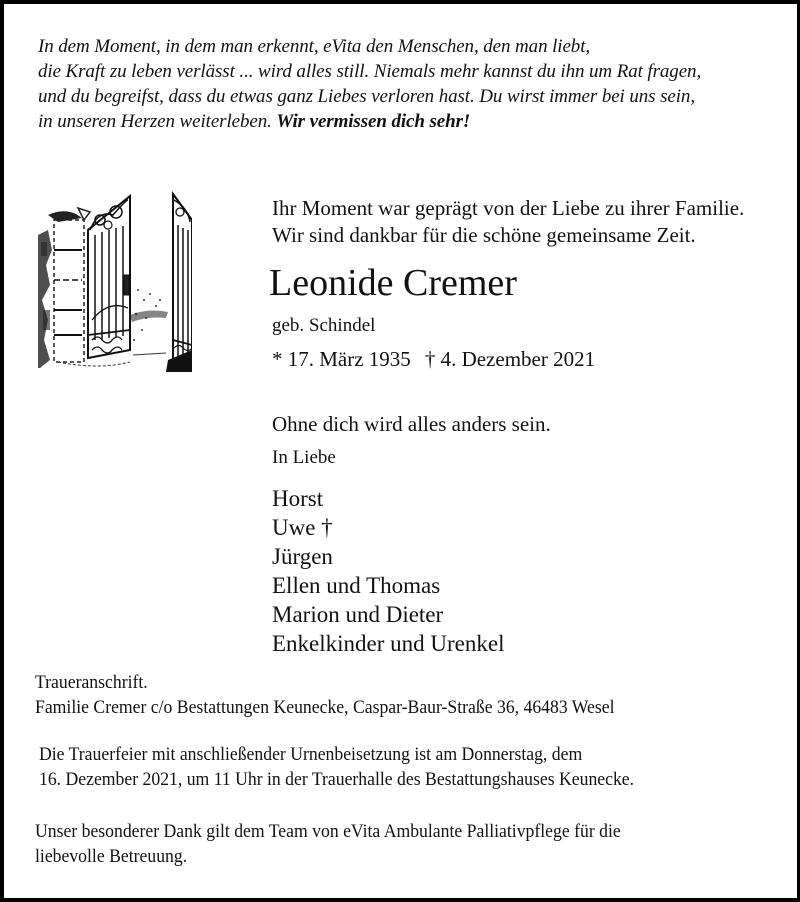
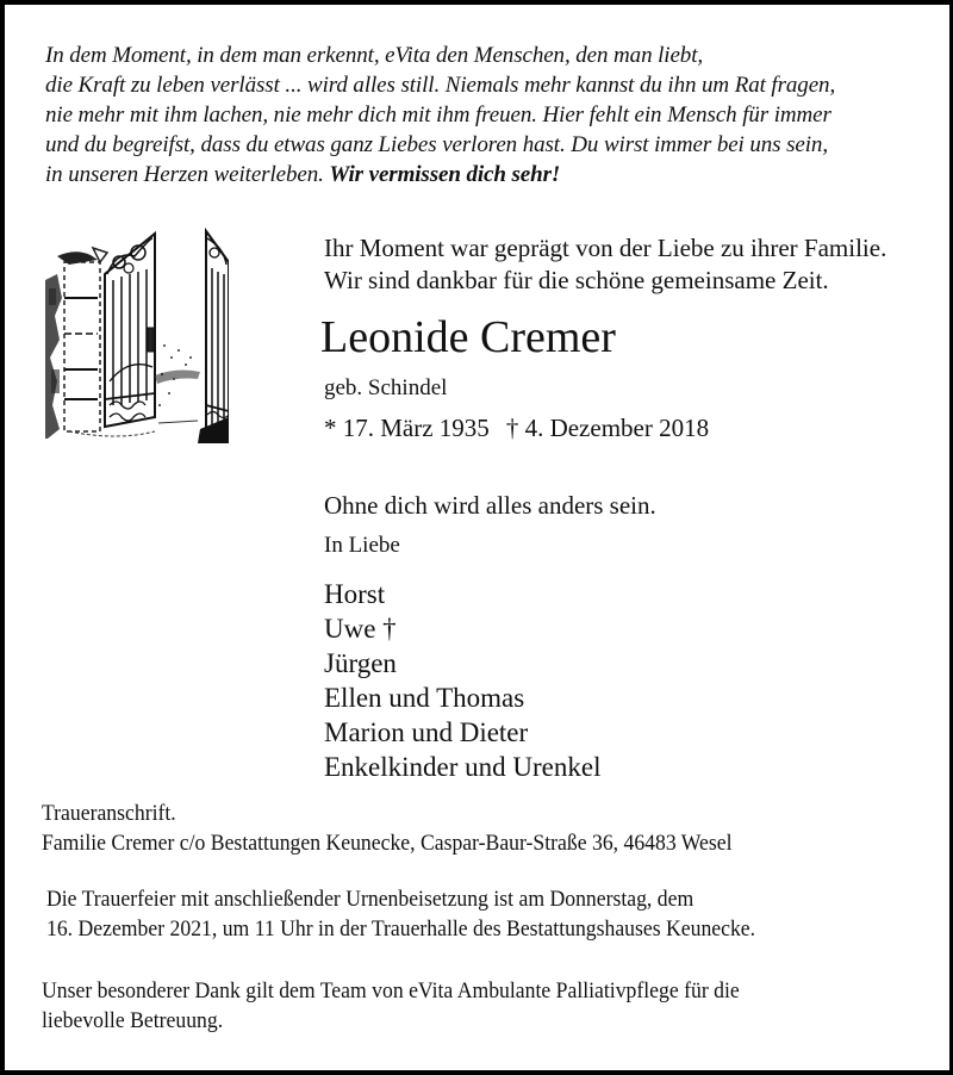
  In dem Moment, in dem man erkennt, eVita den Menschen, den man liebt,
  die Kraft zu leben verlässt ... wird alles still. Niemals mehr kannst du ihn um Rat fragen,
+ nie mehr mit ihm lachen, nie mehr dich mit ihm freuen. Hier fehlt ein Mensch für immer
  und du begreifst, dass du etwas ganz Liebes verloren hast. Du wirst immer bei uns sein,
  in unseren Herzen weiterleben. Wir vermissen dich sehr!
  Ihr Moment war geprägt von der Liebe zu ihrer Familie.
  Wir sind dankbar für die schöne gemeinsame Zeit.
  Leonide Cremer
  geb. Schindel
- * 17. März 1935 † 4. Dezember 2021
+ * 17. März 1935 † 4. Dezember 2018
  Ohne dich wird alles anders sein.
  In Liebe
  Horst
  Uwe †
  Jürgen
  Ellen und Thomas
  Marion und Dieter
  Enkelkinder und Urenkel
  Traueranschrift.
  Familie Cremer c/o Bestattungen Keunecke, Caspar-Baur-Straße 36, 46483 Wesel
  Die Trauerfeier mit anschließender Urnenbeisetzung ist am Donnerstag, dem
  16. Dezember 2021, um 11 Uhr in der Trauerhalle des Bestattungshauses Keunecke.
  Unser besonderer Dank gilt dem Team von eVita Ambulante Palliativpflege für die
  liebevolle Betreuung.
